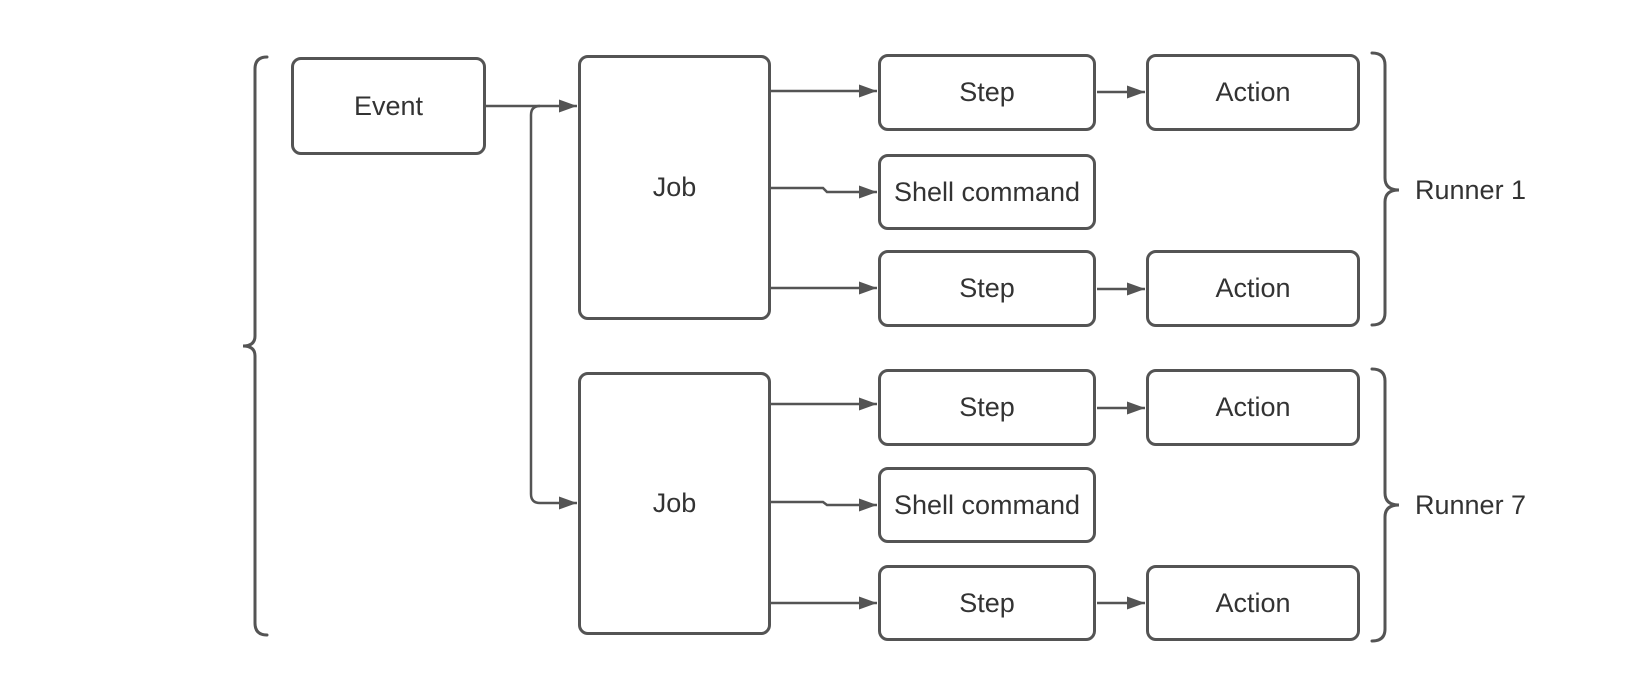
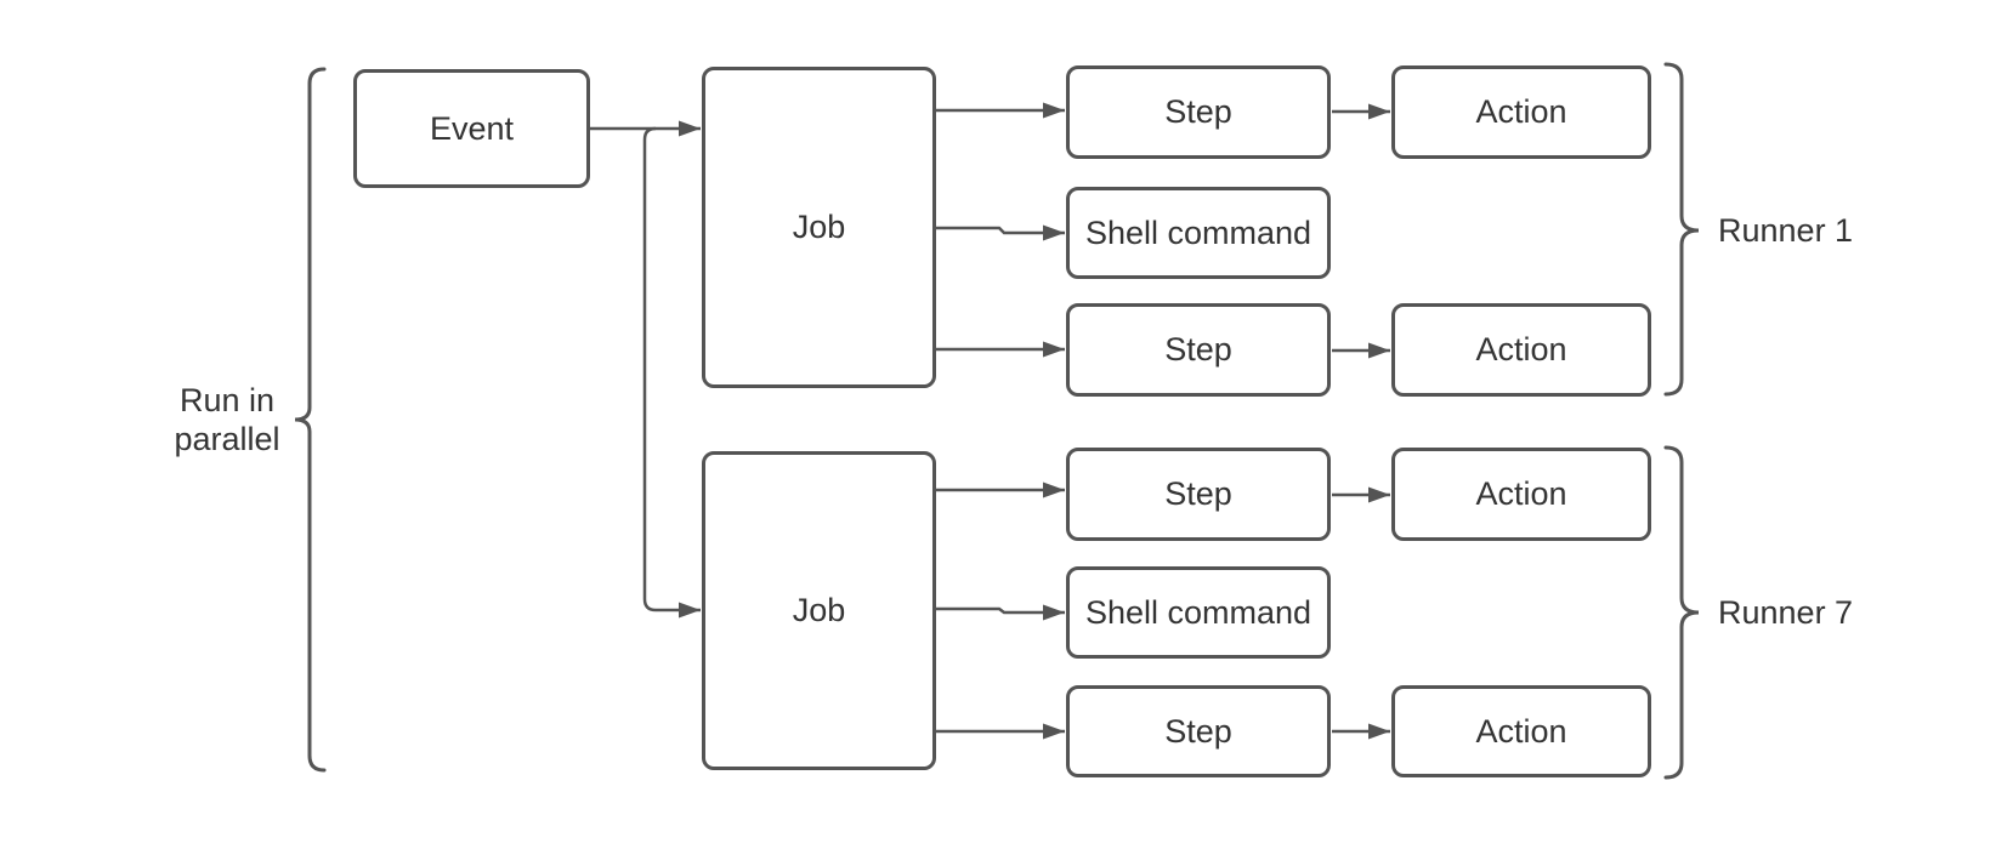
  Event
  Job
  Job
  Step
  Shell command
  Step
  Step
  Shell command
  Step
  Action
  Action
  Action
  Action
+ Run in parallel
  Runner 1
  Runner 7
